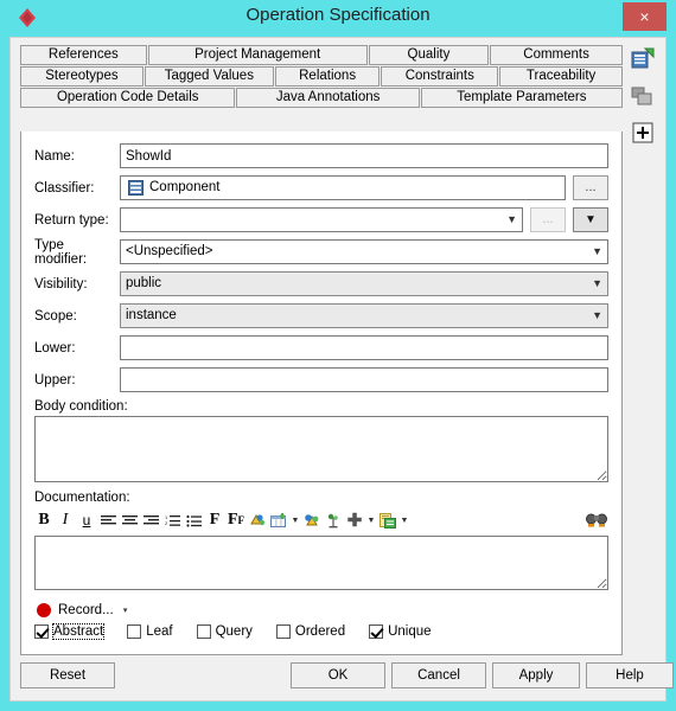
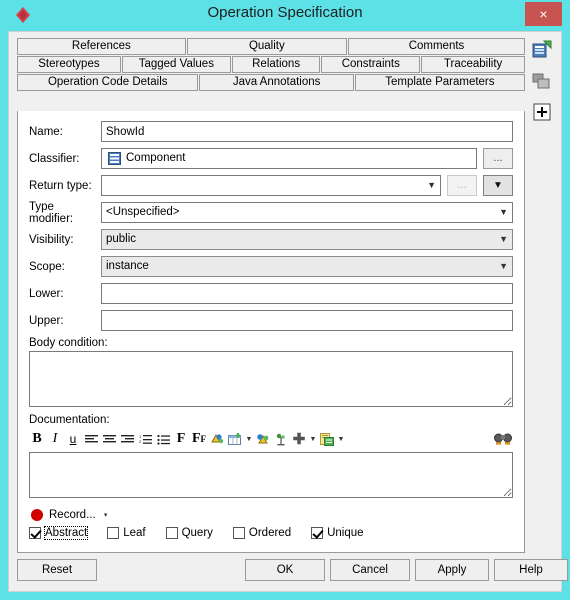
  Operation Specification
  ×
  References
- Project Management
  Quality
  Comments
  Stereotypes
  Tagged Values
  Relations
  Constraints
  Traceability
  Operation Code Details
  Java Annotations
  Template Parameters
  Name:
  ShowId
  Classifier:
  Component
  ...
  Return type:
  ▼
  ...
  ▼
  Type modifier:
  <Unspecified>
  ▼
  Visibility:
  public
  ▼
  Scope:
  instance
  ▼
  Lower:
  Upper:
  Body condition:
  Documentation:
  B
  I
  u
  F
  F
  F
  ✚
  Record...
  Abstract
  Leaf
  Query
  Ordered
  Unique
  Reset
  OK
  Cancel
  Apply
  Help
